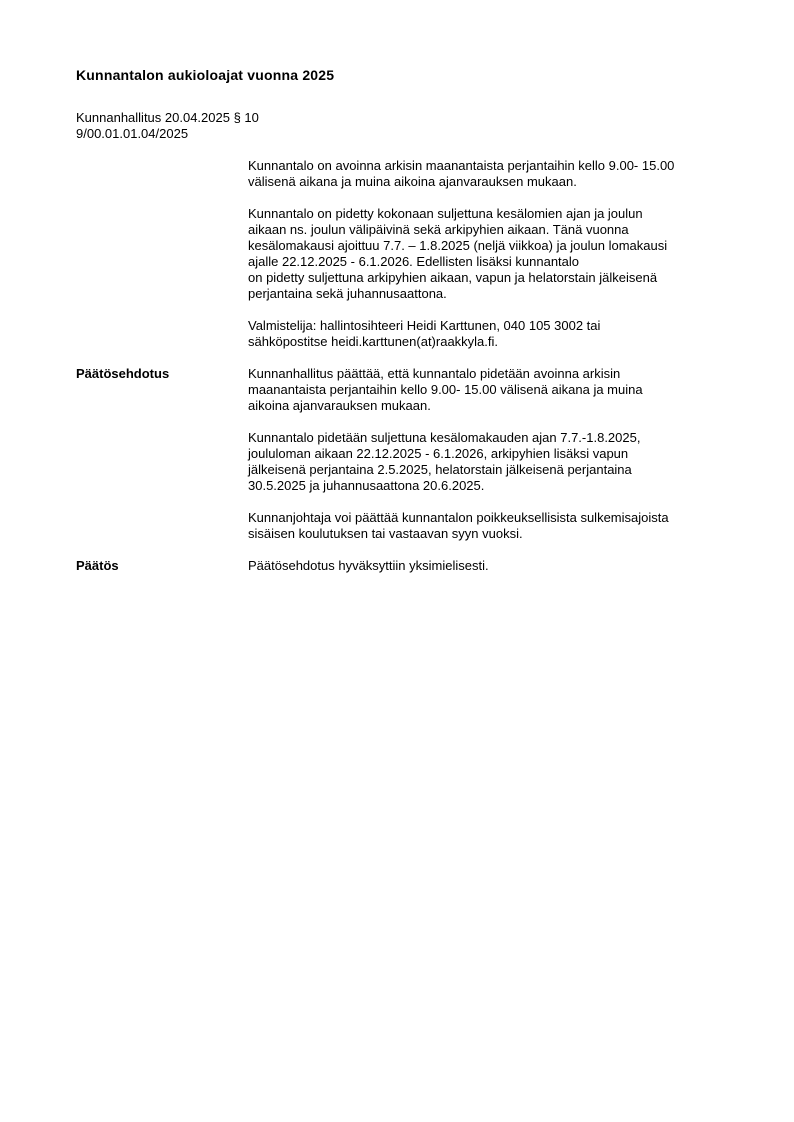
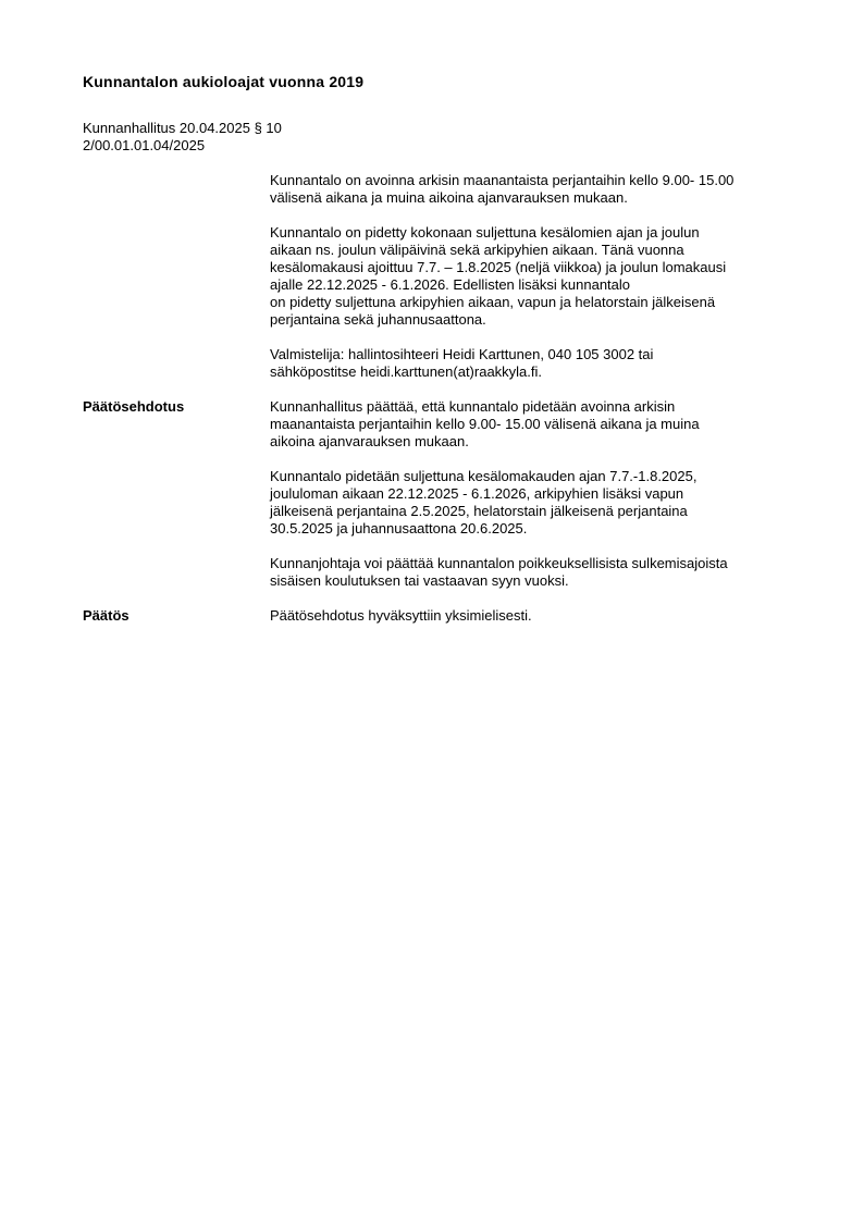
- Kunnantalon aukioloajat vuonna 2025
+ Kunnantalon aukioloajat vuonna 2019
  Kunnanhallitus 20.04.2025 § 10
- 9/00.01.01.04/2025
+ 2/00.01.01.04/2025
  Kunnantalo on avoinna arkisin maanantaista perjantaihin kello 9.00- 15.00
  välisenä aikana ja muina aikoina ajanvarauksen mukaan.
  Kunnantalo on pidetty kokonaan suljettuna kesälomien ajan ja joulun
  aikaan ns. joulun välipäivinä sekä arkipyhien aikaan. Tänä vuonna
  kesälomakausi ajoittuu 7.7. – 1.8.2025 (neljä viikkoa) ja joulun lomakausi
  ajalle 22.12.2025 - 6.1.2026. Edellisten lisäksi kunnantalo
  on pidetty suljettuna arkipyhien aikaan, vapun ja helatorstain jälkeisenä
  perjantaina sekä juhannusaattona.
  Valmistelija: hallintosihteeri Heidi Karttunen, 040 105 3002 tai
  sähköpostitse heidi.karttunen(at)raakkyla.fi.
  Päätösehdotus
  Kunnanhallitus päättää, että kunnantalo pidetään avoinna arkisin
  maanantaista perjantaihin kello 9.00- 15.00 välisenä aikana ja muina
  aikoina ajanvarauksen mukaan.
  Kunnantalo pidetään suljettuna kesälomakauden ajan 7.7.-1.8.2025,
  joululoman aikaan 22.12.2025 - 6.1.2026, arkipyhien lisäksi vapun
  jälkeisenä perjantaina 2.5.2025, helatorstain jälkeisenä perjantaina
  30.5.2025 ja juhannusaattona 20.6.2025.
  Kunnanjohtaja voi päättää kunnantalon poikkeuksellisista sulkemisajoista
  sisäisen koulutuksen tai vastaavan syyn vuoksi.
  Päätös
  Päätösehdotus hyväksyttiin yksimielisesti.
